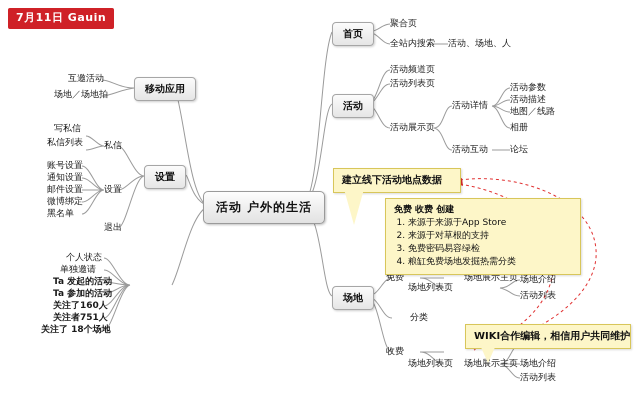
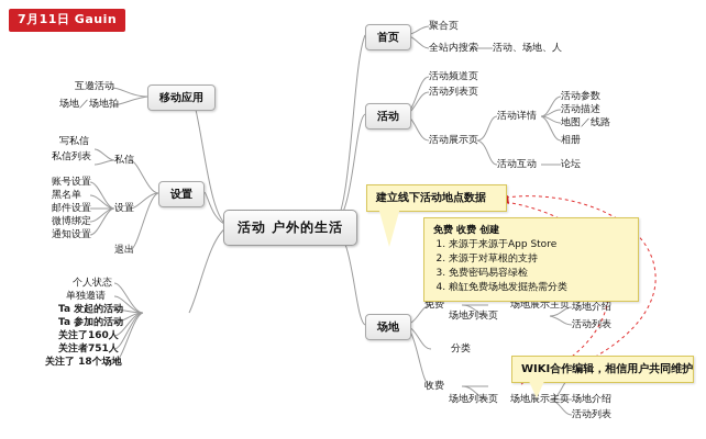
  7月11日 Gauin
  活动 户外的生活
  移动应用
  互邀活动
  场地／场地拍
  设置
  私信
  写私信
  私信列表
  设置
  账号设置
- 通知设置
+ 黑名单
  邮件设置
  微博绑定
- 黑名单
+ 通知设置
  退出
  个人状态
  单独邀请
  Ta 发起的活动
  Ta 参加的活动
  关注了160人
  关注者751人
  关注了 18个场地
  首页
  聚合页
  全站内搜索
  活动、场地、人
  活动
  活动频道页
  活动列表页
  活动展示页
  活动详情
  活动参数
  活动描述
  地图／线路
  相册
  活动互动
  论坛
  场地
  免费
  场地列表页
  场地展示主页
  场地介绍
  活动列表
  分类
  收费
  场地列表页
  场地展示主页
  场地介绍
  活动列表
  建立线下活动地点数据
  免费 收费 创建
  来源于来源于App Store
  来源于对草根的支持
  免费密码易容绿检
  粮缸免费场地发掘热需分类
  WIKI合作编辑，相信用户共同维护
